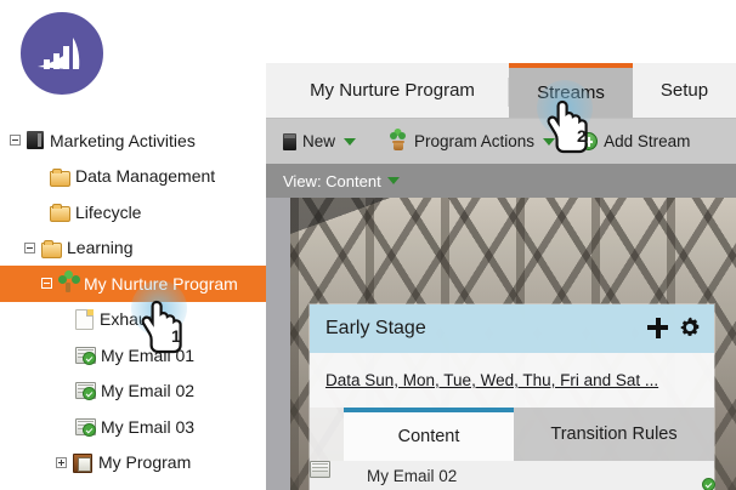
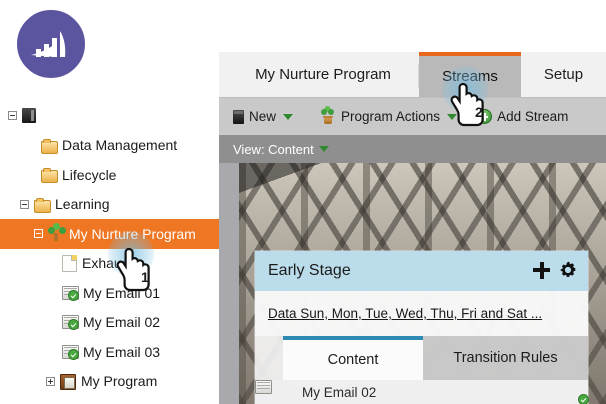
- Marketing Activities
  Data Management
  Lifecycle
  Learning
  My Nurt Program
  My Email 01
  My Email 02
  My Email 03
  My Program
  My Nurture Program
  Setup
  New
  Program Actions
  Add Stream
  View: Content
  Early Stage
  Data Sun, Mon, Tue, Wed, Thu, Fri and Sat ...
  Content
  Transition Rules
  My Email 02
  1
  2
